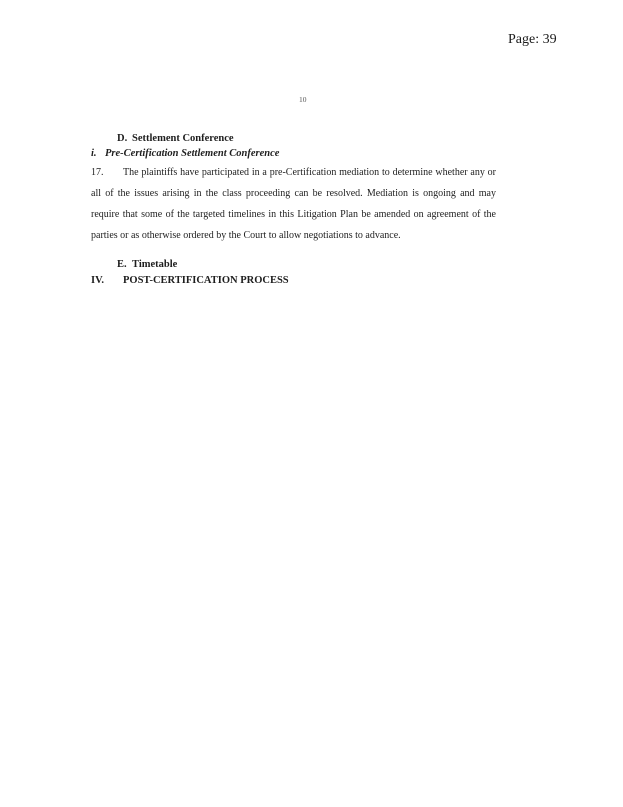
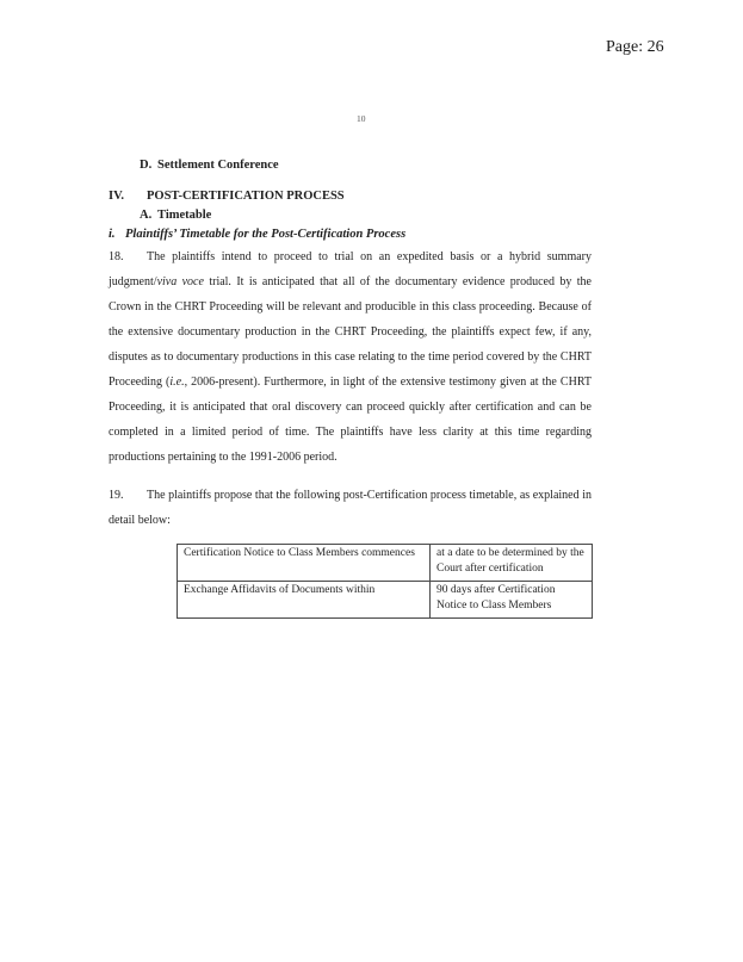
- Page: 39
+ Page: 26
  10
  D. Settlement Conference
- i. Pre-Certification Settlement Conference
- 17. The plaintiffs have participated in a pre-Certification mediation to determine whether any or all of the issues arising in the class proceeding can be resolved. Mediation is ongoing and may require that some of the targeted timelines in this Litigation Plan be amended on agreement of the parties or as otherwise ordered by the Court to allow negotiations to advance.
- E. Timetable
  IV. POST-CERTIFICATION PROCESS
+ A. Timetable
+ i. Plaintiffs’ Timetable for the Post-Certification Process
+ 18. The plaintiffs intend to proceed to trial on an expedited basis or a hybrid summary judgment/viva voce trial. It is anticipated that all of the documentary evidence produced by the Crown in the CHRT Proceeding will be relevant and producible in this class proceeding. Because of the extensive documentary production in the CHRT Proceeding, the plaintiffs expect few, if any, disputes as to documentary productions in this case relating to the time period covered by the CHRT Proceeding (i.e., 2006-present). Furthermore, in light of the extensive testimony given at the CHRT Proceeding, it is anticipated that oral discovery can proceed quickly after certification and can be completed in a limited period of time. The plaintiffs have less clarity at this time regarding productions pertaining to the 1991-2006 period.
+ 19. The plaintiffs propose that the following post-Certification process timetable, as explained in detail below:
+ Certification Notice to Class Members commences	at a date to be determined by the Court after certification
+ Exchange Affidavits of Documents within	90 days after Certification Notice to Class Members
